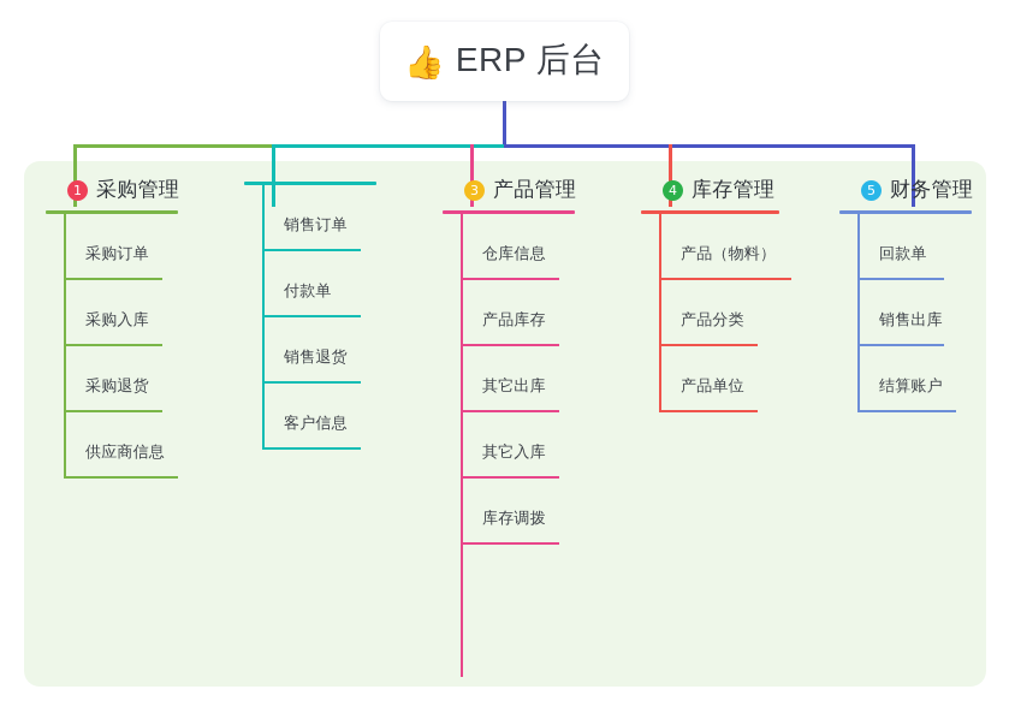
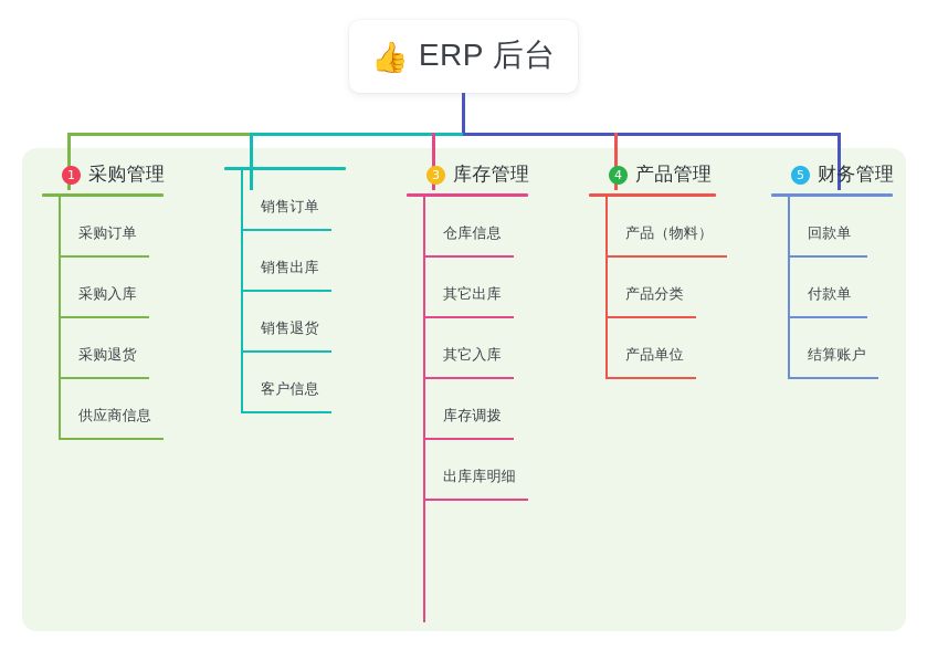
  👍
  ERP 后台
  1
  采购管理
  采购订单
  采购入库
  采购退货
  供应商信息
  销售订单
- 付款单
+ 销售出库
  销售退货
  客户信息
  3
- 产品管理
+ 库存管理
  仓库信息
- 产品库存
  其它出库
  其它入库
  库存调拨
+ 出库库明细
  4
- 库存管理
+ 产品管理
  产品（物料）
  产品分类
  产品单位
  5
  财务管理
  回款单
- 销售出库
+ 付款单
  结算账户
